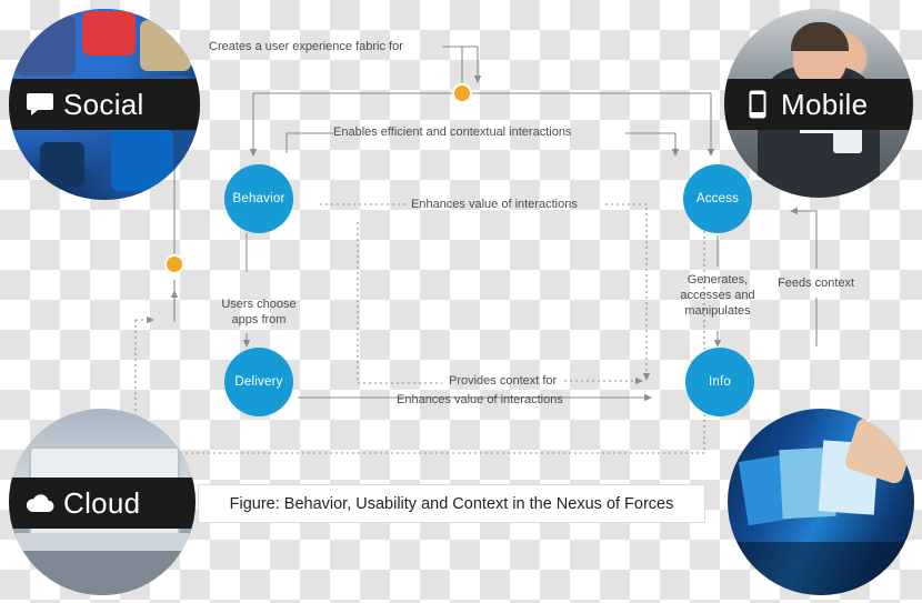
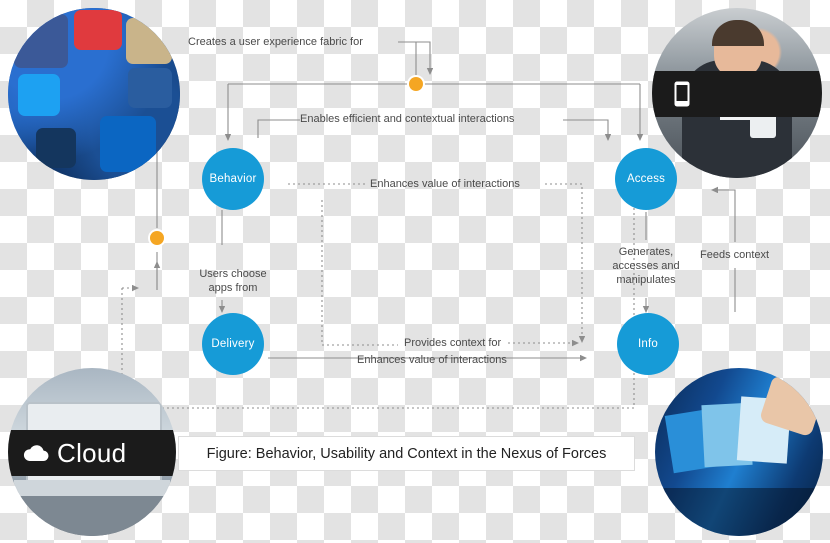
  Creates a user experience fabric for
  Enables efficient and contextual interactions
  Enhances value of interactions
  Users choose
  apps from
  Generates,
  accesses and
  manipulates
  Feeds context
  Provides context for
  Enhances value of interactions
  Behavior
  Access
  Delivery
  Info
- Social
- Mobile
  Cloud
  Figure: Behavior, Usability and Context in the Nexus of Forces
